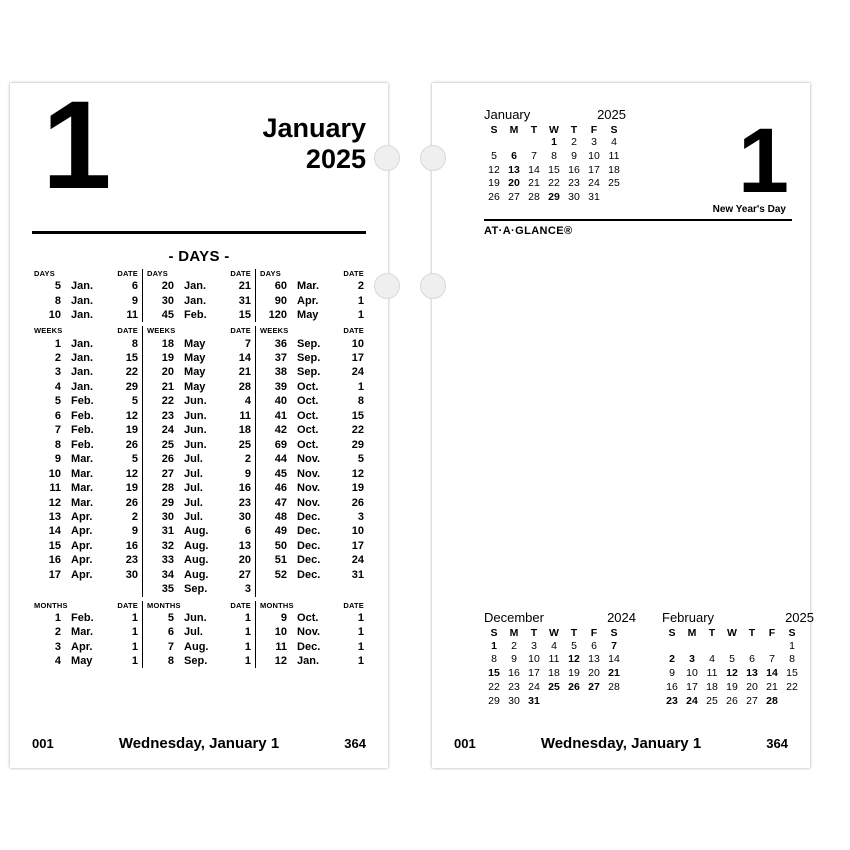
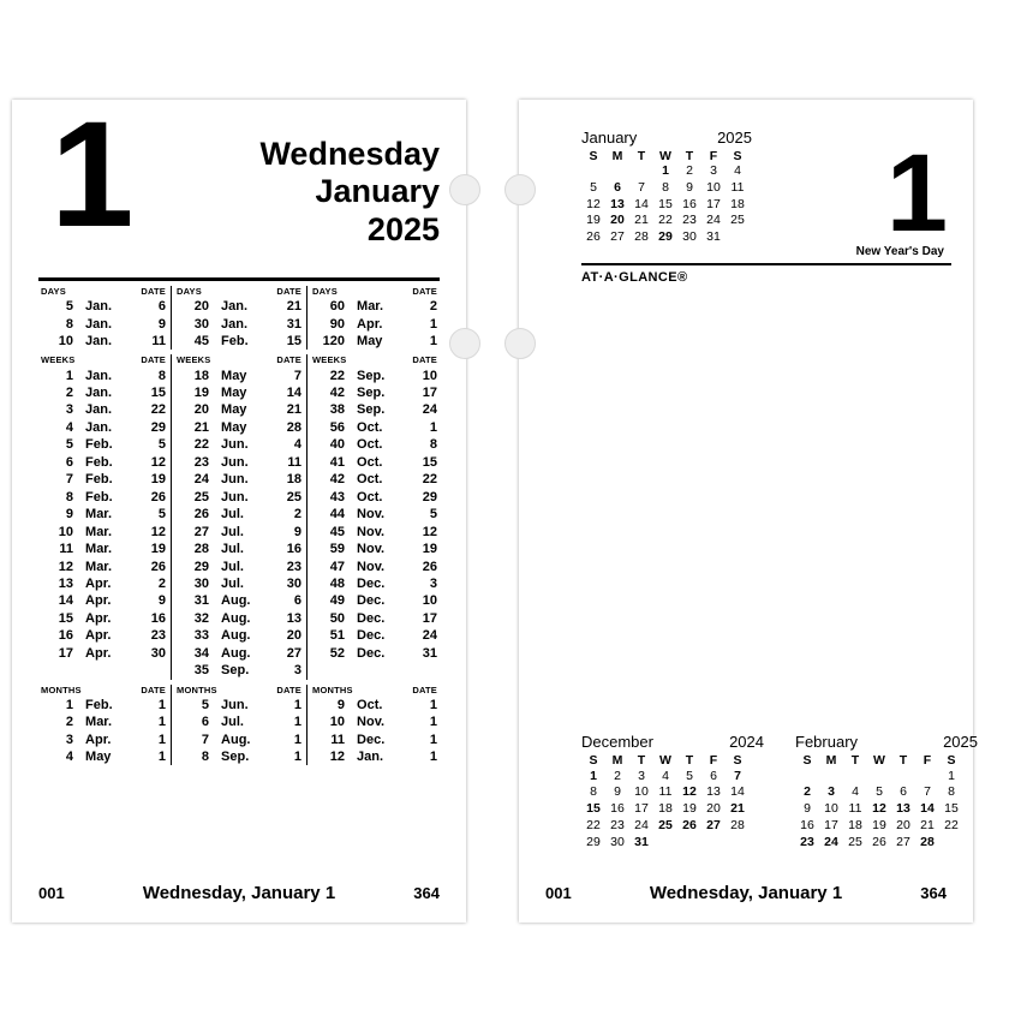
  1
+ Wednesday
  January
  2025
- - DAYS -
  DAYS	DATE
  5	Jan.	6
  8	Jan.	9
  10	Jan.	11
  DAYS	DATE
  20	Jan.	21
  30	Jan.	31
  45	Feb.	15
  DAYS	DATE
  60	Mar.	2
  90	Apr.	1
  120	May	1
  WEEKS	DATE
  1	Jan.	8
  2	Jan.	15
  3	Jan.	22
  4	Jan.	29
  5	Feb.	5
  6	Feb.	12
  7	Feb.	19
  8	Feb.	26
  9	Mar.	5
  10	Mar.	12
  11	Mar.	19
  12	Mar.	26
  13	Apr.	2
  14	Apr.	9
  15	Apr.	16
  16	Apr.	23
  17	Apr.	30
  WEEKS	DATE
  18	May	7
  19	May	14
  20	May	21
  21	May	28
  22	Jun.	4
  23	Jun.	11
  24	Jun.	18
  25	Jun.	25
  26	Jul.	2
  27	Jul.	9
  28	Jul.	16
  29	Jul.	23
  30	Jul.	30
  31	Aug.	6
  32	Aug.	13
  33	Aug.	20
  34	Aug.	27
  35	Sep.	3
  WEEKS	DATE
- 36	Sep.	10
+ 22	Sep.	10
- 37	Sep.	17
+ 42	Sep.	17
  38	Sep.	24
- 39	Oct.	1
+ 56	Oct.	1
  40	Oct.	8
  41	Oct.	15
  42	Oct.	22
- 69	Oct.	29
+ 43	Oct.	29
  44	Nov.	5
  45	Nov.	12
- 46	Nov.	19
+ 59	Nov.	19
  47	Nov.	26
  48	Dec.	3
  49	Dec.	10
  50	Dec.	17
  51	Dec.	24
  52	Dec.	31
  MONTHS	DATE
  1	Feb.	1
  2	Mar.	1
  3	Apr.	1
  4	May	1
  MONTHS	DATE
  5	Jun.	1
  6	Jul.	1
  7	Aug.	1
  8	Sep.	1
  MONTHS	DATE
  9	Oct.	1
  10	Nov.	1
  11	Dec.	1
  12	Jan.	1
  001
  Wednesday, January 1
  364
  1
  January
  2025
  S	M	T	W	T	F	S
  			1	2	3	4
  5	6	7	8	9	10	11
  12	13	14	15	16	17	18
  19	20	21	22	23	24	25
  26	27	28	29	30	31
  New Year's Day
  AT·A·GLANCE®
  December
  2024
  S	M	T	W	T	F	S
  1	2	3	4	5	6	7
  8	9	10	11	12	13	14
  15	16	17	18	19	20	21
  22	23	24	25	26	27	28
  29	30	31
  February
  2025
  S	M	T	W	T	F	S
  						1
  2	3	4	5	6	7	8
  9	10	11	12	13	14	15
  16	17	18	19	20	21	22
  23	24	25	26	27	28
  001
  Wednesday, January 1
  364
